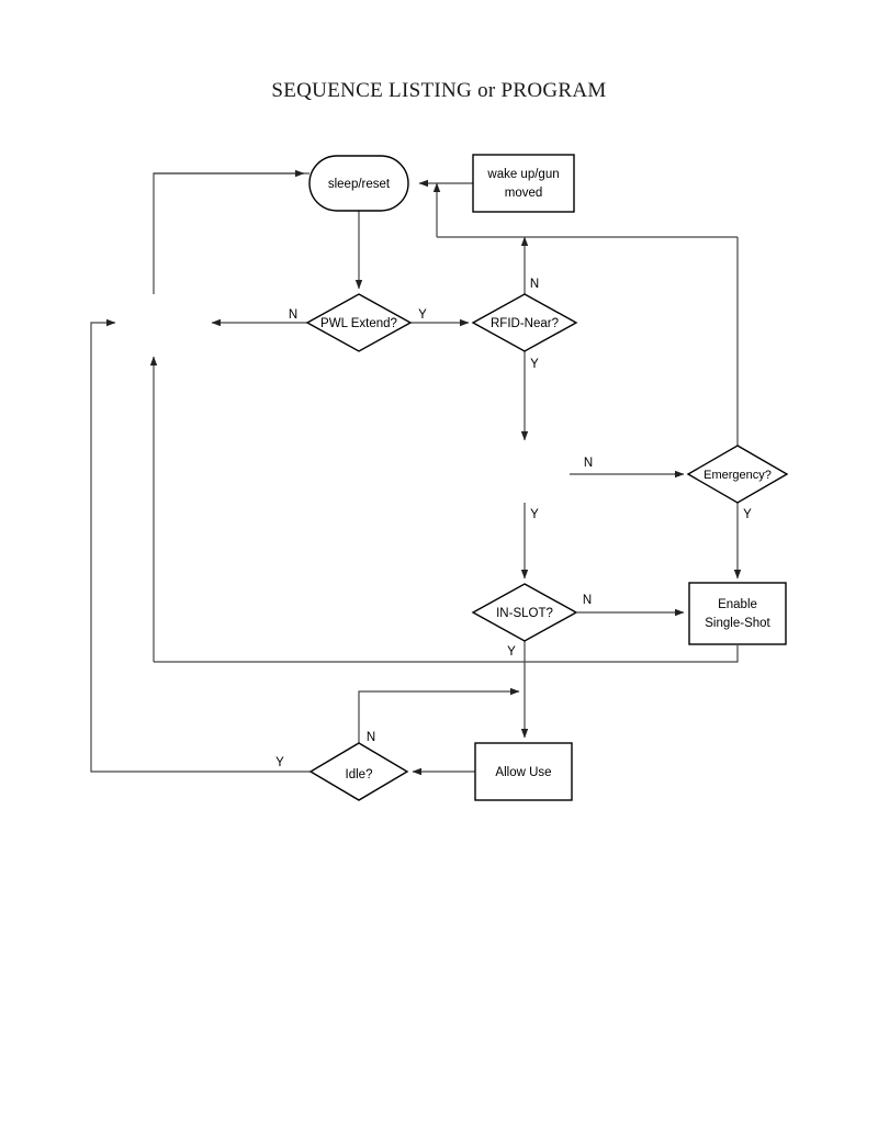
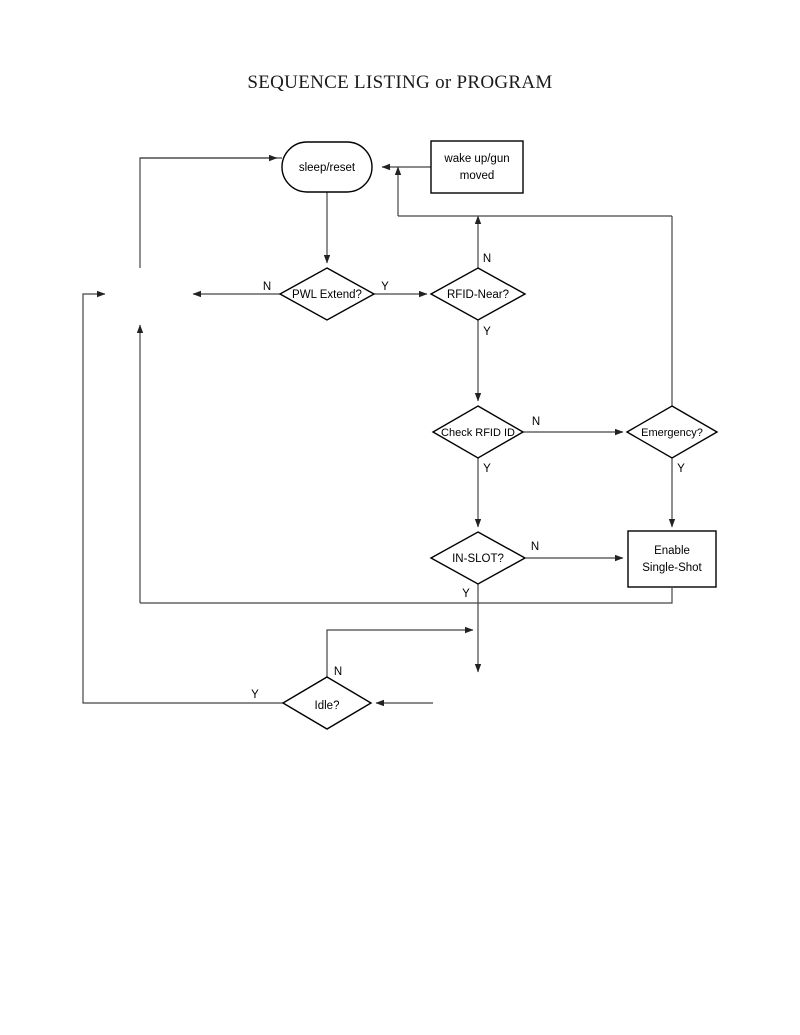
  SEQUENCE LISTING or PROGRAM
  sleep/reset
  wake up/gun
  moved
  PWL Extend?
  RFID-Near?
+ Check RFID ID
  Emergency?
  IN-SLOT?
  Enable
  Single-Shot
  Idle?
- Allow Use
  N
  Y
  N
  Y
  N
  Y
  Y
  N
  Y
  N
  Y
